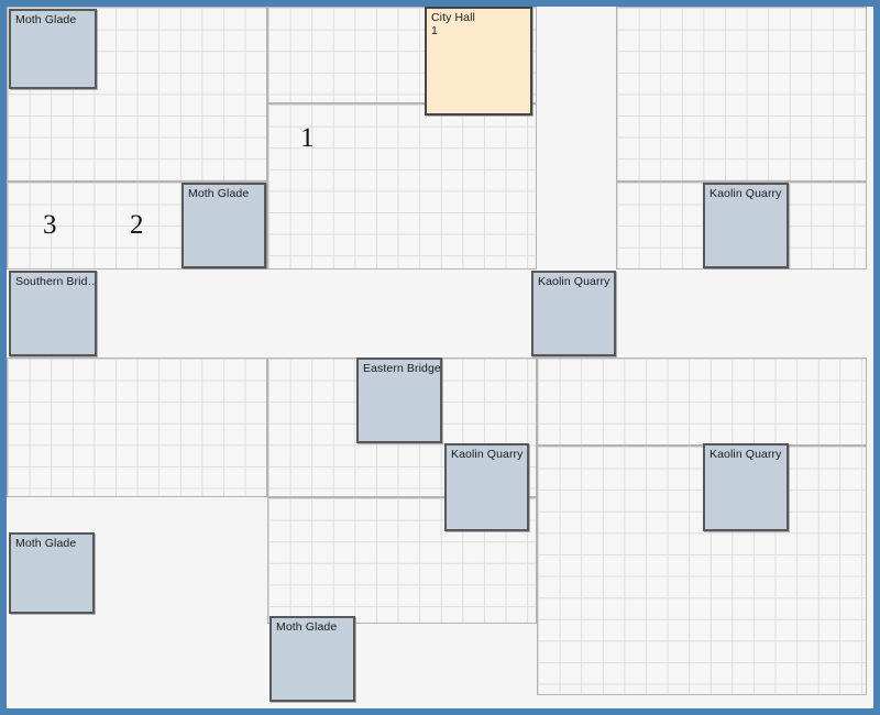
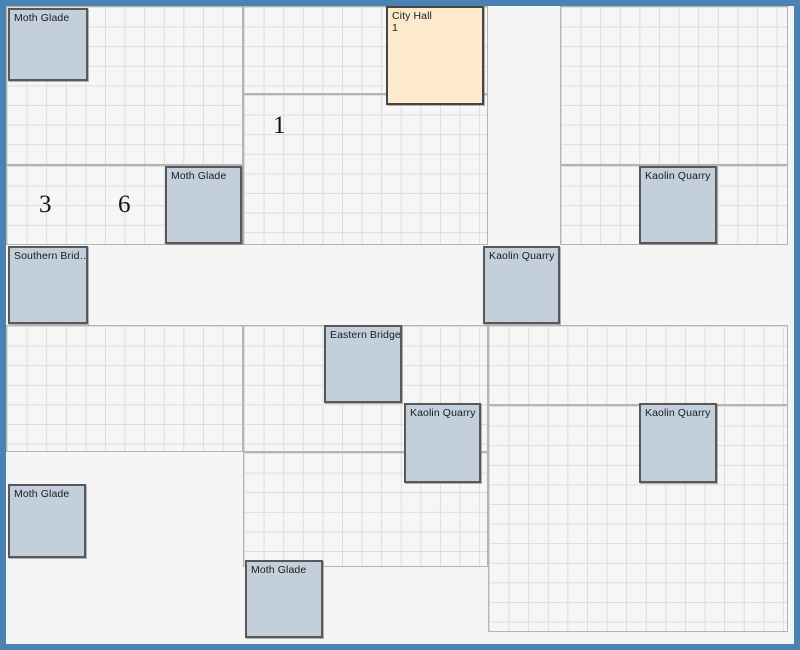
  1
- 2
+ 6
  3
  Moth Glade
  City Hall
  1
  Moth Glade
  Kaolin Quarry
  Southern Brid…
  Kaolin Quarry
  Eastern Bridge
  Kaolin Quarry
  Kaolin Quarry
  Moth Glade
  Moth Glade
